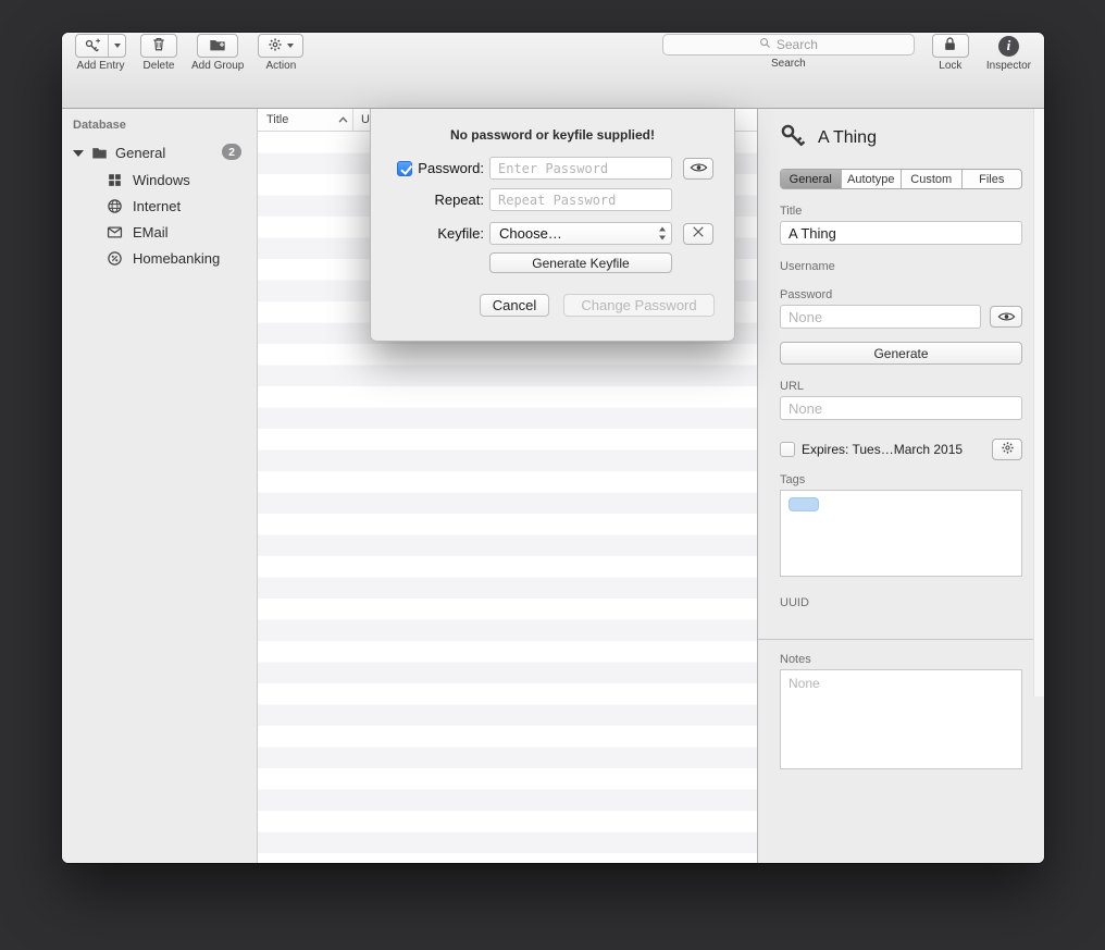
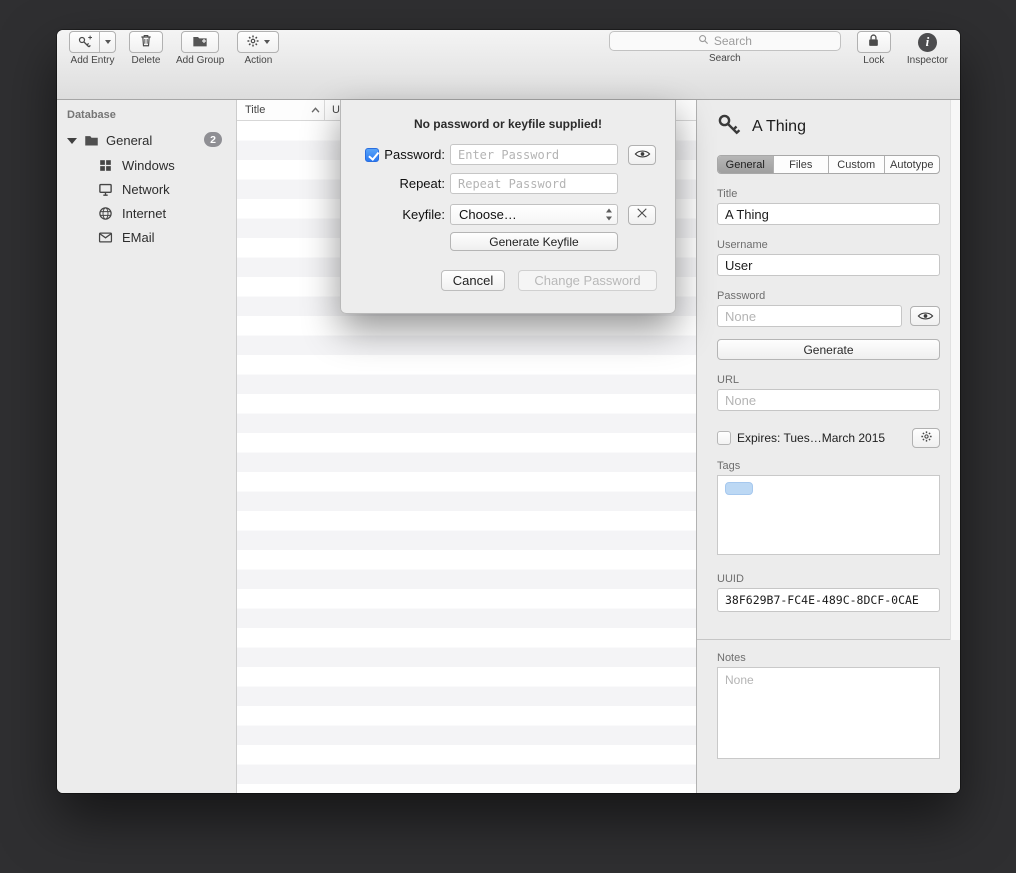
  Add Entry
  Delete
  Add Group
  Action
  Search
  Search
  Lock
  i
  Inspector
  Database
  General
  2
  Windows
+ Network
  Internet
  EMail
- Homebanking
  Title
  U
  A Thing
  General
- Autotype
+ Files
  Custom
- Files
+ Autotype
  Title
  A Thing
  Username
+ User
  Password
  None
  Generate
  URL
  None
  Expires: Tues…March 2015
  Tags
  UUID
+ 38F629B7-FC4E-489C-8DCF-0CAE
  Notes
  None
  No password or keyfile supplied!
  Password:
  Enter Password
  Repeat:
  Repeat Password
  Keyfile:
  Choose…
  Generate Keyfile
  Cancel
  Change Password
